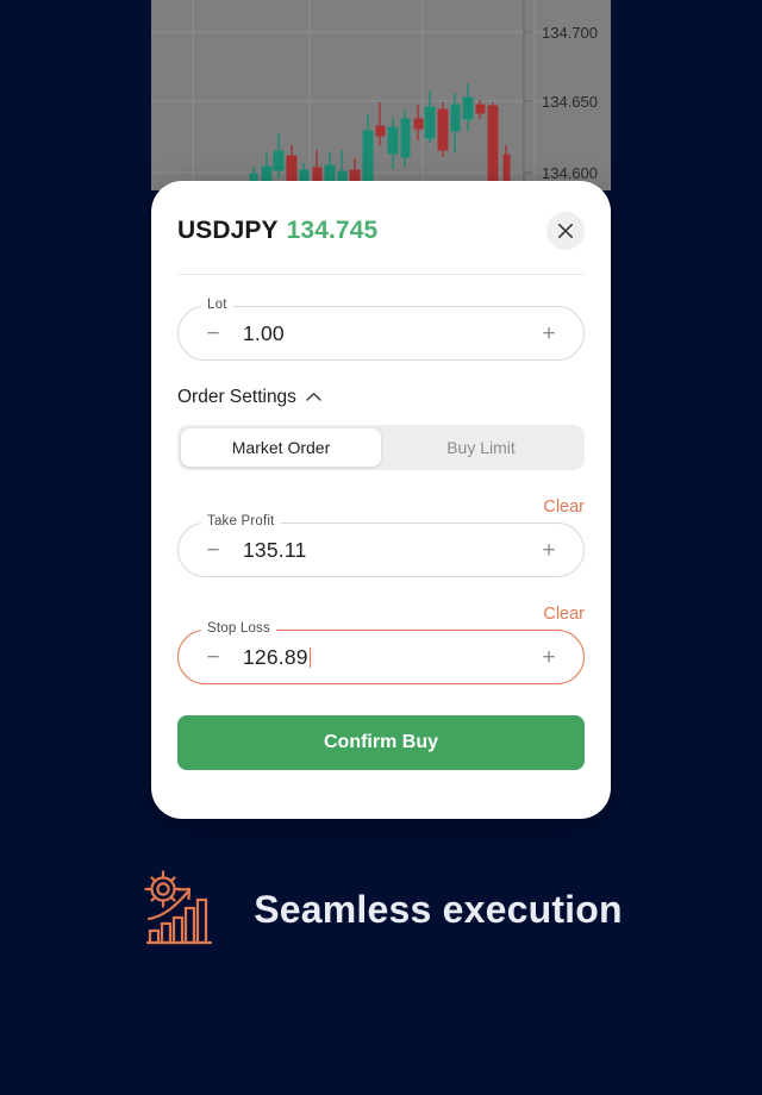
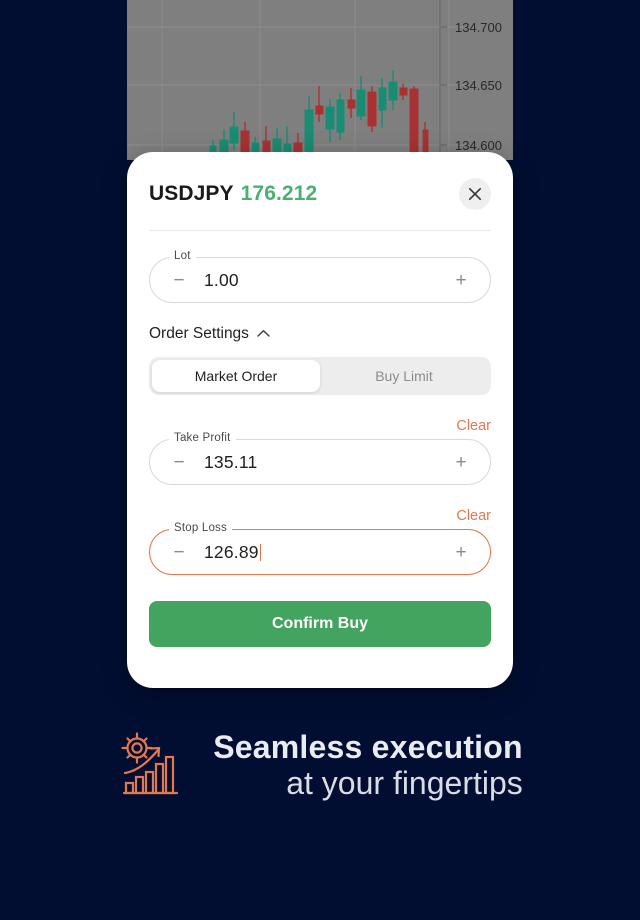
  134.700
  134.650
  134.600
- USDJPY 134.745
+ USDJPY 176.212
  Lot
  −
  1.00
  +
  Order Settings
  Market Order
  Buy Limit
  Clear
  Take Profit
  −
  135.11
  +
  Clear
  Stop Loss
  −
  126.89
  +
  Confirm Buy
  Seamless execution
+ at your fingertips
